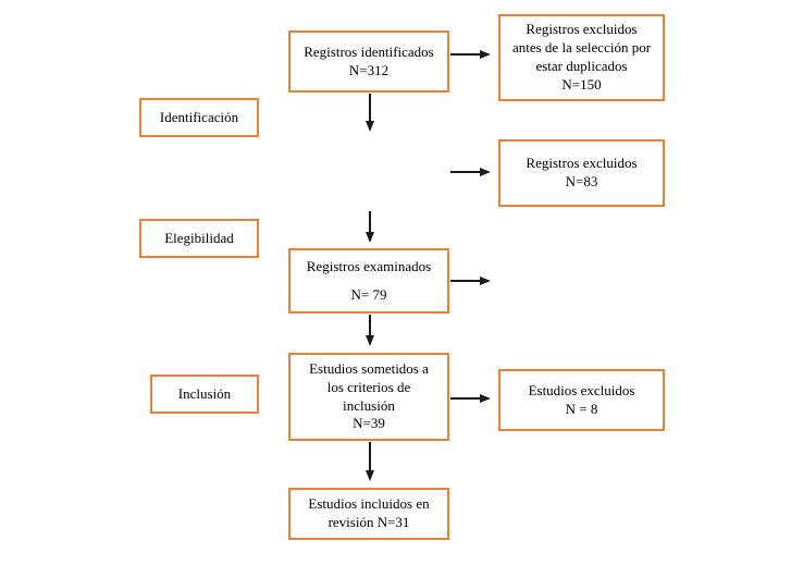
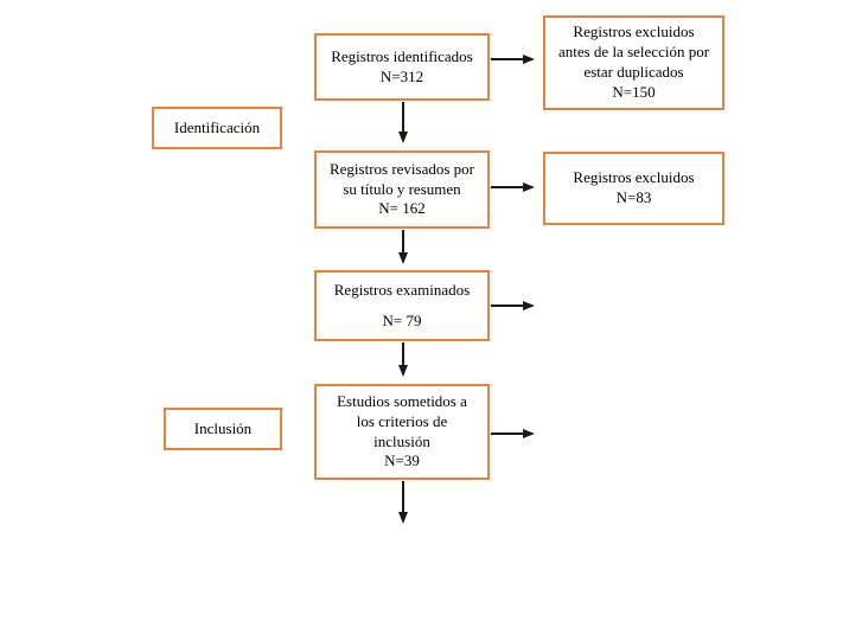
  Identificación
- Elegibilidad
  Inclusión
  Registros identificados
  N=312
+ Registros revisados por
+ su título y resumen
+ N= 162
  Registros examinados
  N= 79
  Estudios sometidos a
  los criterios de
  inclusión
  N=39
- Estudios incluidos en
- revisión N=31
  Registros excluidos
  antes de la selección por
  estar duplicados
  N=150
  Registros excluidos
  N=83
- Estudios excluidos
- N = 8
